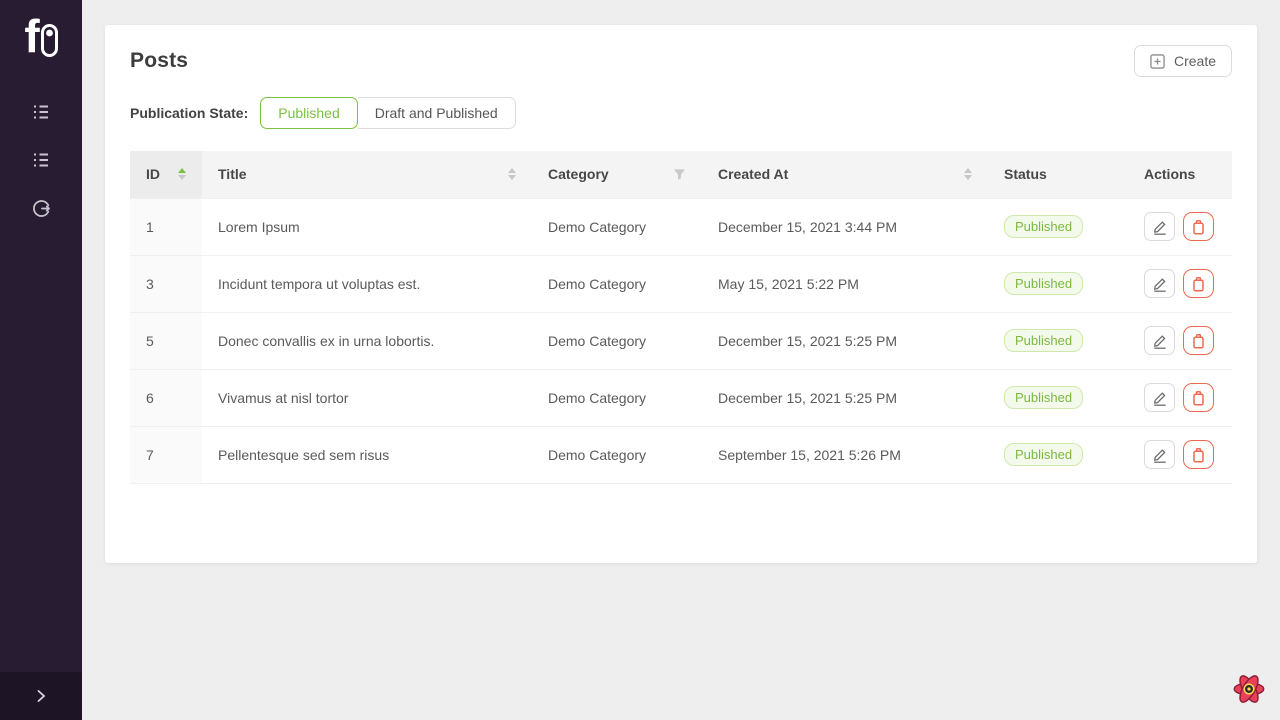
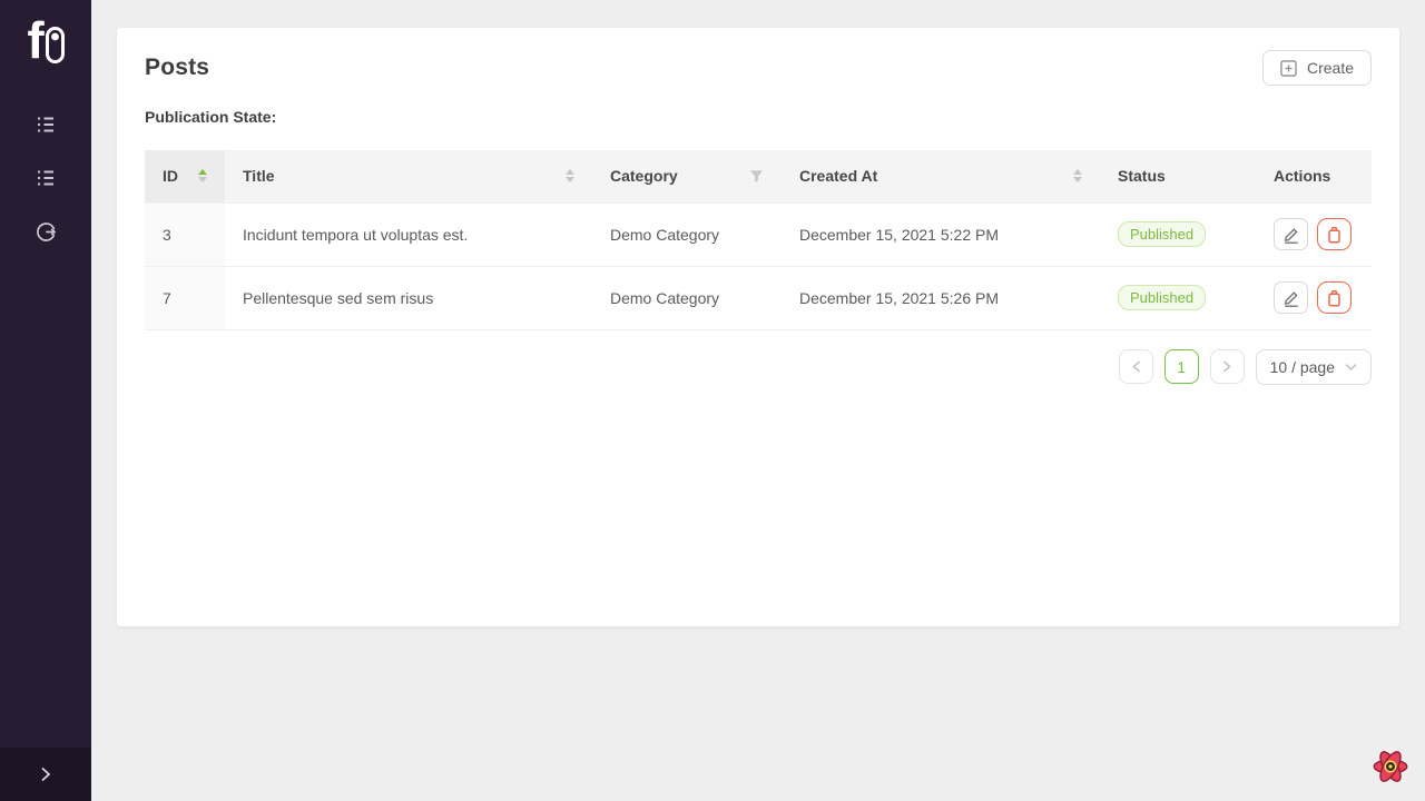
  f
  Posts
  Create
  Publication State:
- Published
- Draft and Published
  ID	Title	Category	Created At	Status	Actions
- 1	Lorem Ipsum	Demo Category	December 15, 2021 3:44 PM	Published
- 3	Incidunt tempora ut voluptas est.	Demo Category	May 15, 2021 5:22 PM	Published
+ 3	Incidunt tempora ut voluptas est.	Demo Category	December 15, 2021 5:22 PM	Published
- 5	Donec convallis ex in urna lobortis.	Demo Category	December 15, 2021 5:25 PM	Published
- 6	Vivamus at nisl tortor	Demo Category	December 15, 2021 5:25 PM	Published
- 7	Pellentesque sed sem risus	Demo Category	September 15, 2021 5:26 PM	Published
+ 7	Pellentesque sed sem risus	Demo Category	December 15, 2021 5:26 PM	Published
+ 1
+ 10 / page
